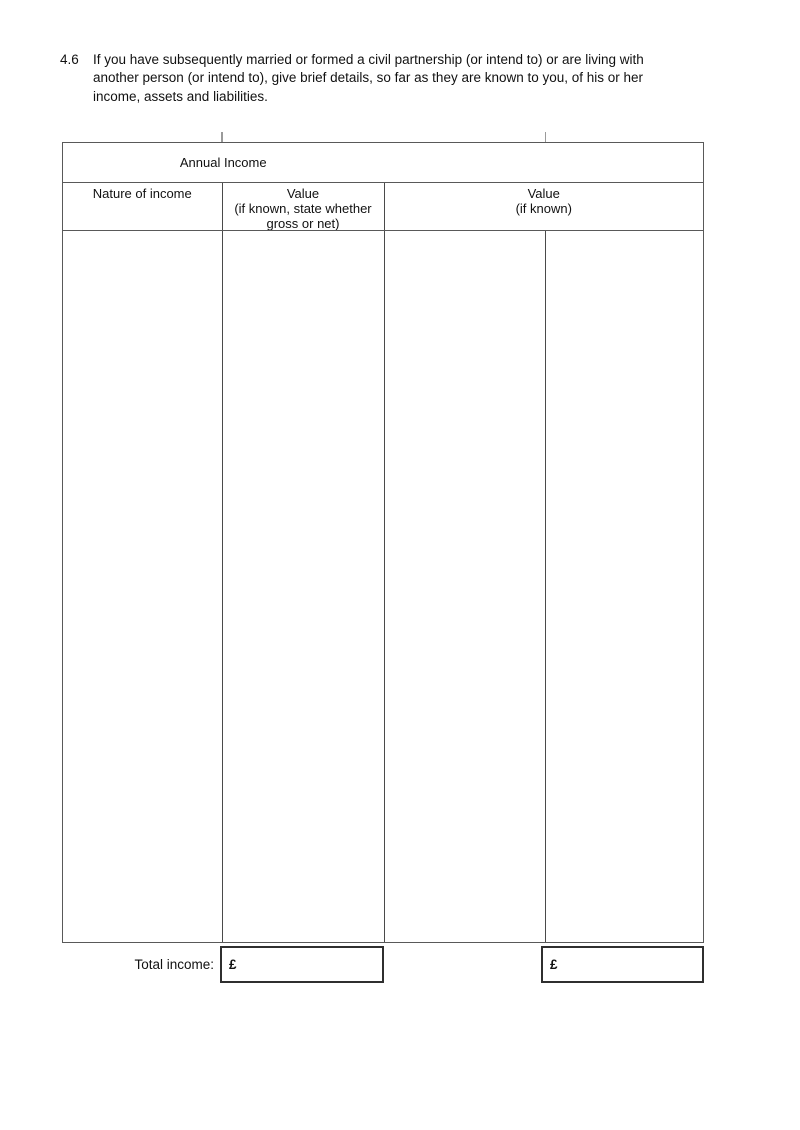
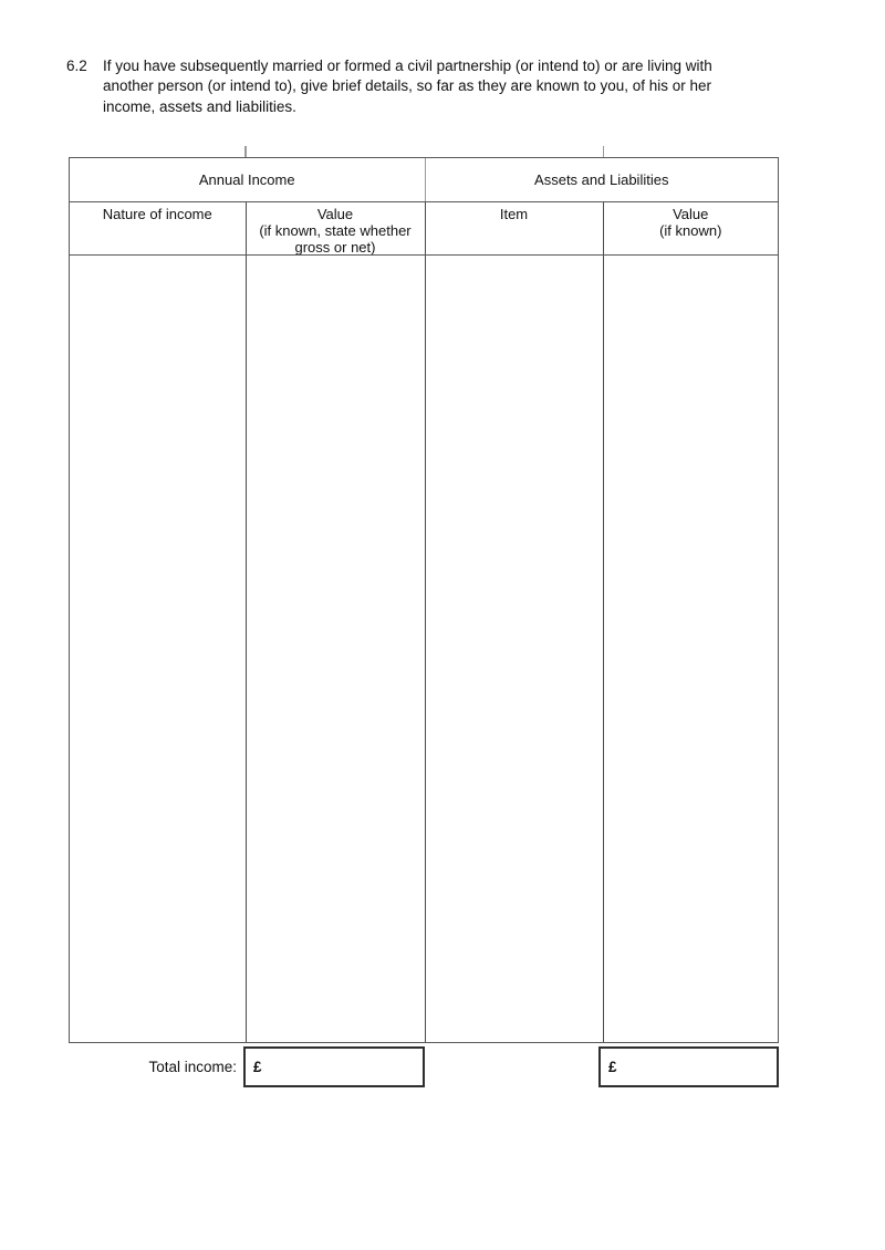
- 4.6
+ 6.2
  If you have subsequently married or formed a civil partnership (or intend to) or are living with another person (or intend to), give brief details, so far as they are known to you, of his or her income, assets and liabilities.
  Annual Income
+ Assets and Liabilities
  Nature of income
  Value
  (if known, state whether
  gross or net)
+ Item
  Value
  (if known)
  Total income:
  £
  £
